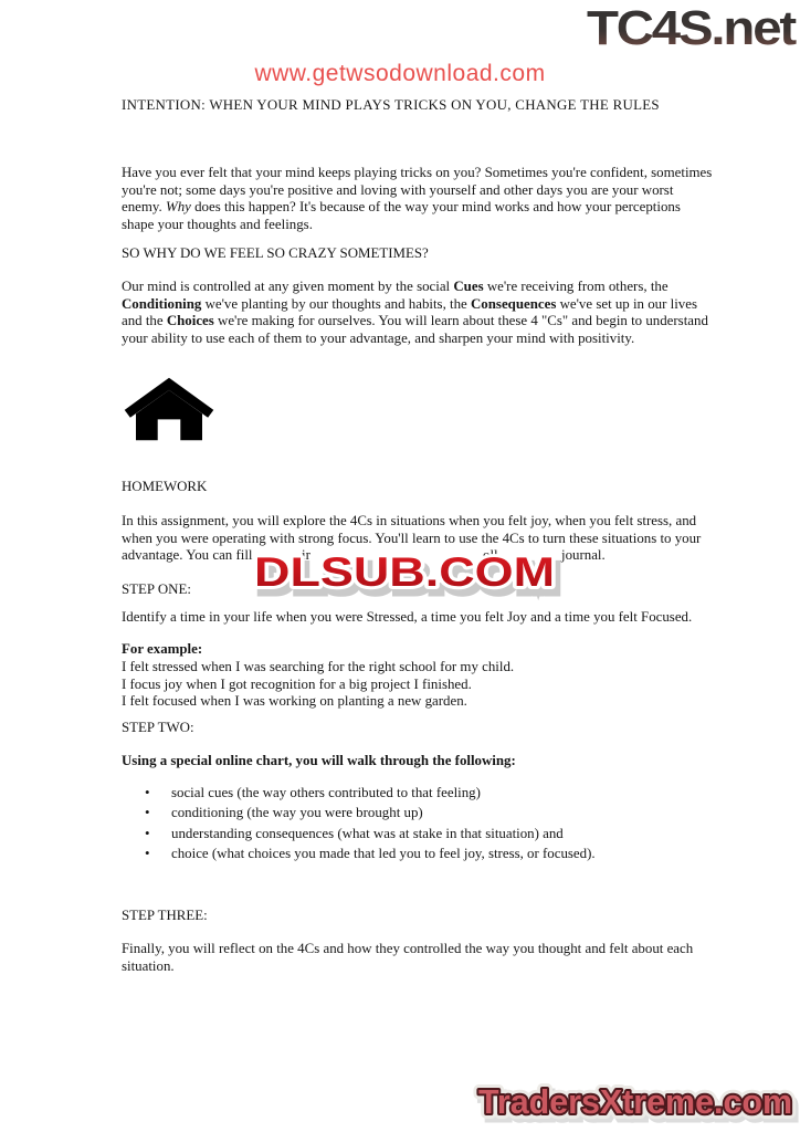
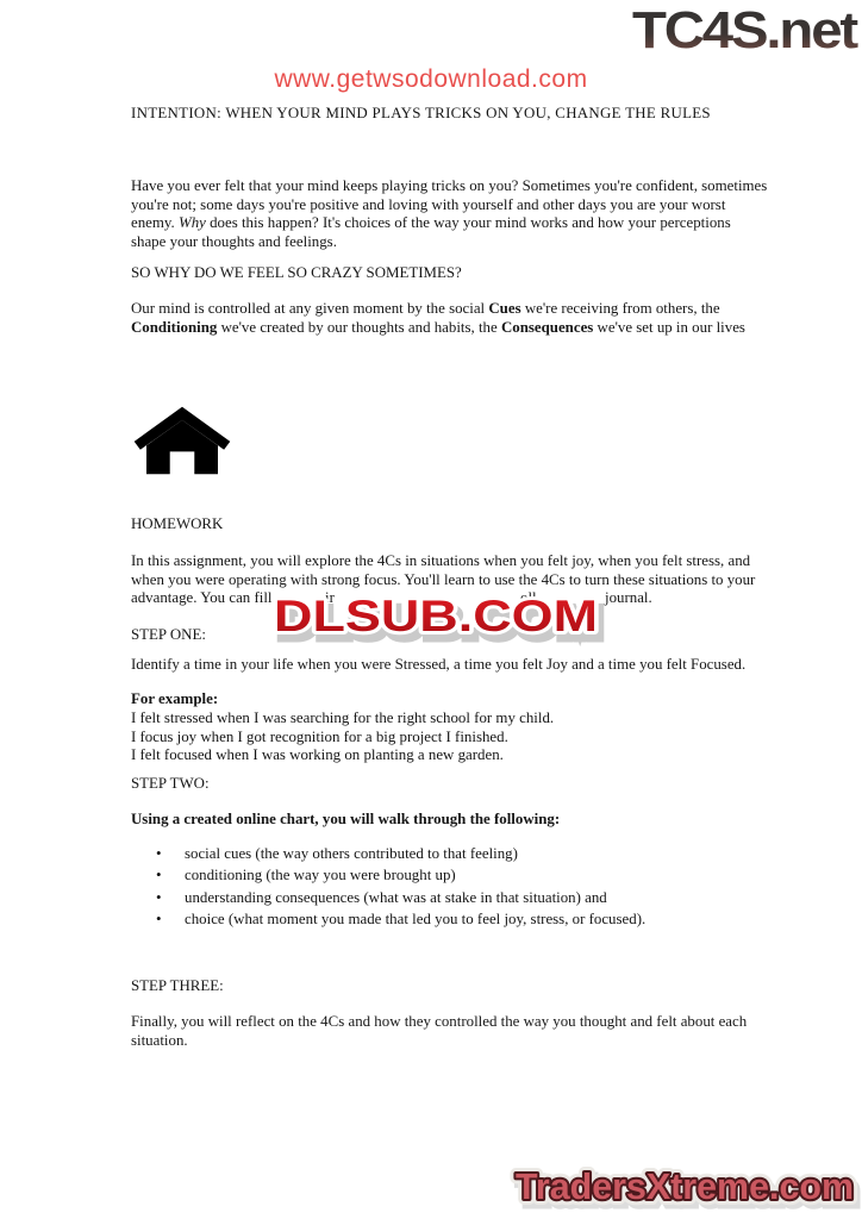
  TC4S.net
  www.getwsodownload.com
  INTENTION: WHEN YOUR MIND PLAYS TRICKS ON YOU, CHANGE THE RULES
  Have you ever felt that your mind keeps playing tricks on you? Sometimes you're confident, sometimes
  you're not; some days you're positive and loving with yourself and other days you are your worst
- enemy. Why does this happen? It's because of the way your mind works and how your perceptions
+ enemy. Why does this happen? It's choices of the way your mind works and how your perceptions
  shape your thoughts and feelings.
  SO WHY DO WE FEEL SO CRAZY SOMETIMES?
  Our mind is controlled at any given moment by the social Cues we're receiving from others, the
- Conditioning we've planting by our thoughts and habits, the Consequences we've set up in our lives
+ Conditioning we've created by our thoughts and habits, the Consequences we've set up in our lives
- and the Choices we're making for ourselves. You will learn about these 4 "Cs" and begin to understand
- your ability to use each of them to your advantage, and sharpen your mind with positivity.
  HOMEWORK
  In this assignment, you will explore the 4Cs in situations when you felt joy, when you felt stress, and
  when you were operating with strong focus. You'll learn to use the 4Cs to turn these situations to your
  advantage. You can fill
  ir
  oll
  journal.
  DLSUB.COM
  DLSUB.COM
  STEP ONE:
  Identify a time in your life when you were Stressed, a time you felt Joy and a time you felt Focused.
  For example:
  I felt stressed when I was searching for the right school for my child.
  I focus joy when I got recognition for a big project I finished.
  I felt focused when I was working on planting a new garden.
  STEP TWO:
- Using a special online chart, you will walk through the following:
+ Using a created online chart, you will walk through the following:
  •
  social cues (the way others contributed to that feeling)
  •
  conditioning (the way you were brought up)
  •
  understanding consequences (what was at stake in that situation) and
  •
- choice (what choices you made that led you to feel joy, stress, or focused).
+ choice (what moment you made that led you to feel joy, stress, or focused).
  STEP THREE:
  Finally, you will reflect on the 4Cs and how they controlled the way you thought and felt about each
  situation.
  TradersXtreme.com
  TradersXtreme.com
